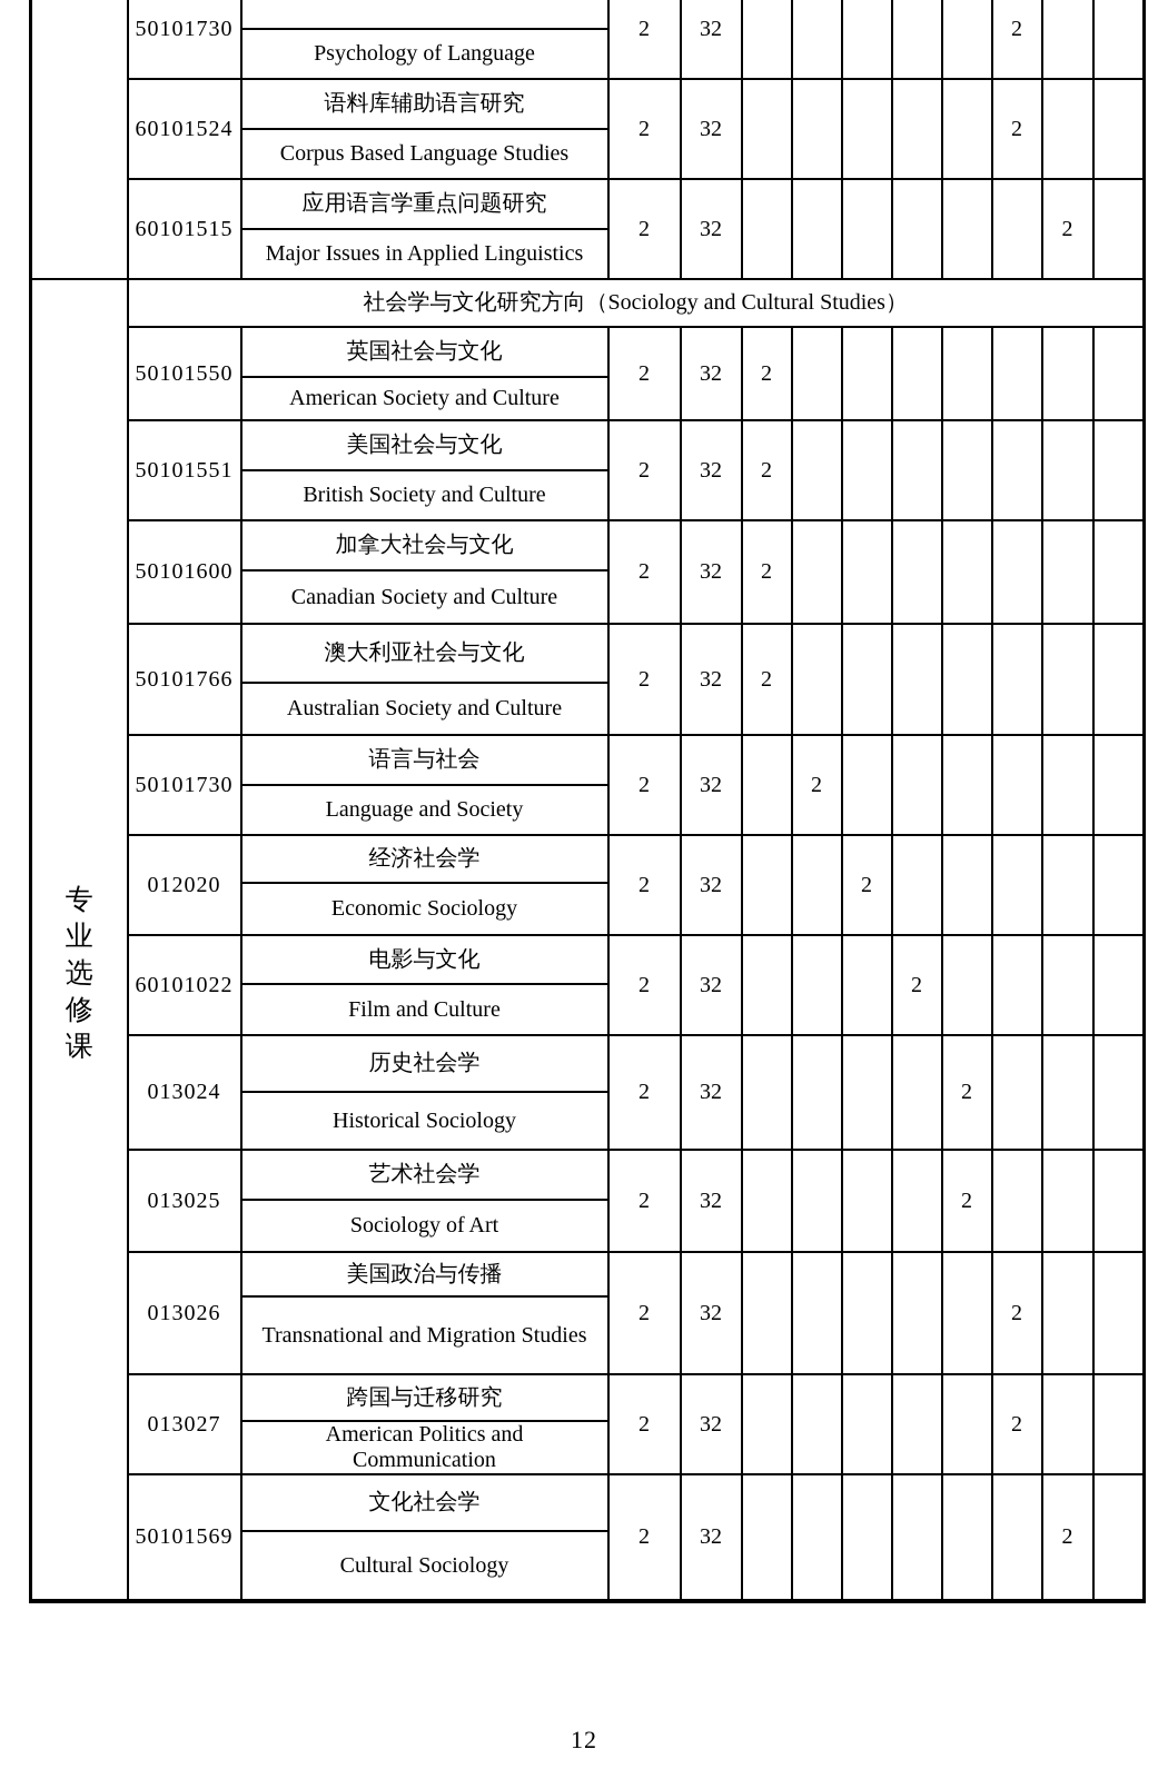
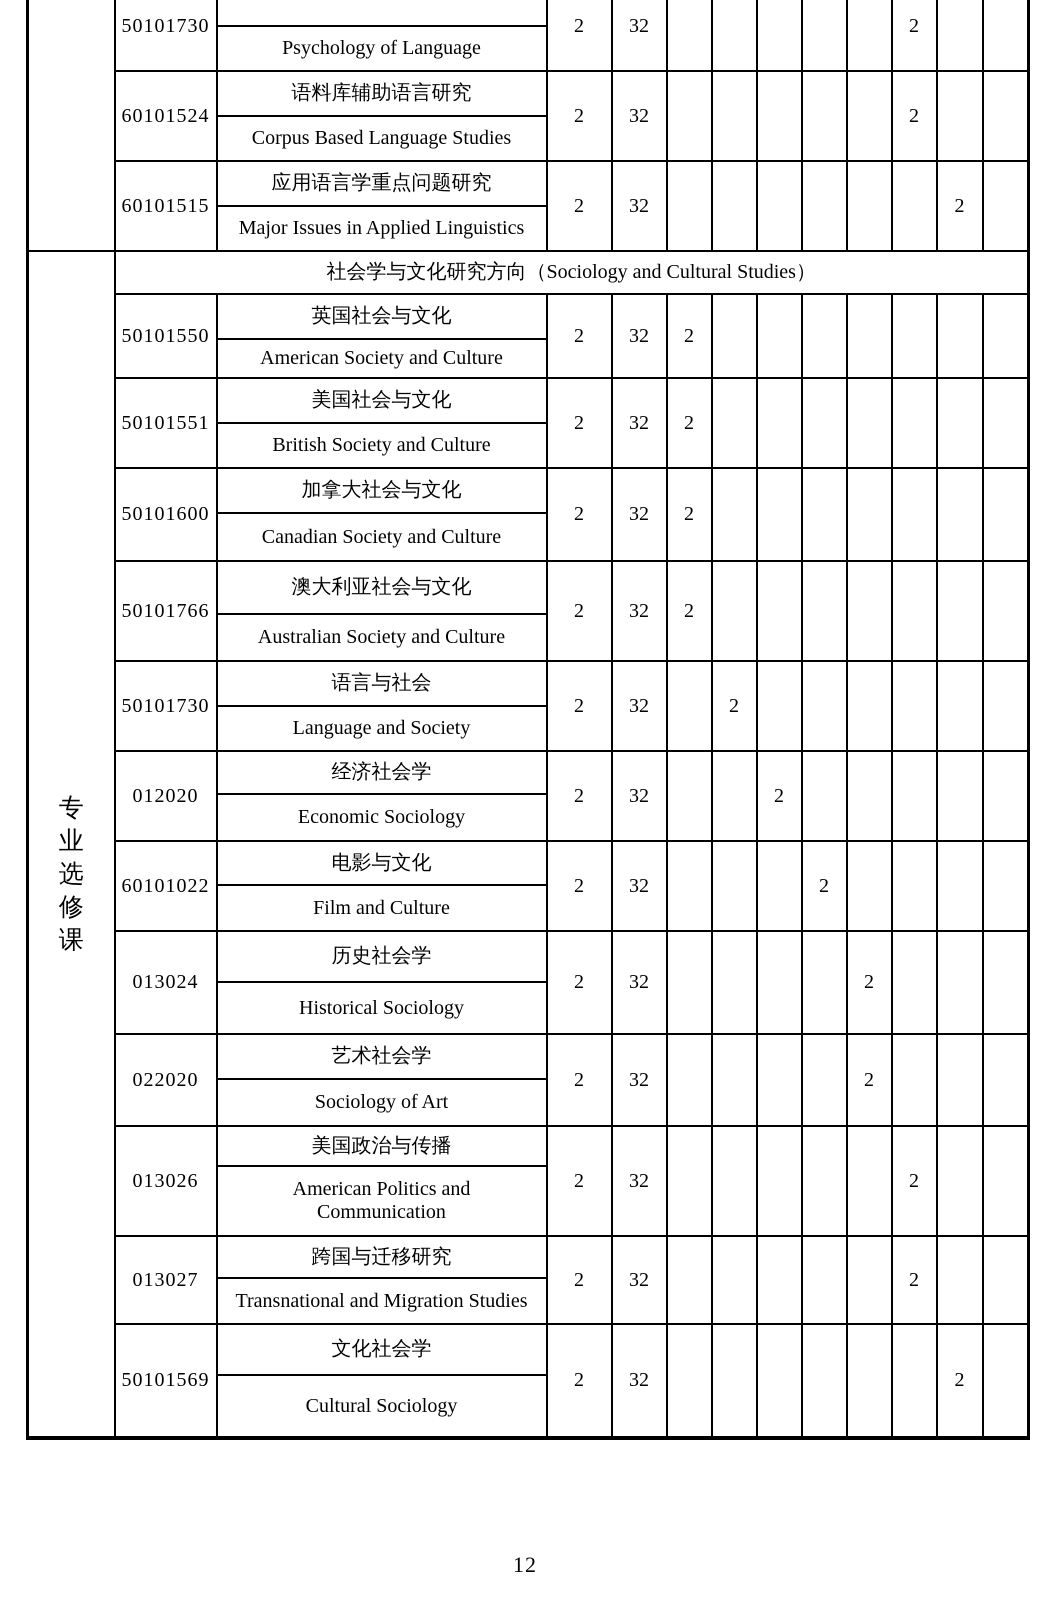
  	50101730		2	32						2
  Psychology of Language
  60101524	语料库辅助语言研究	2	32						2
  Corpus Based Language Studies
  60101515	应用语言学重点问题研究	2	32							2
  Major Issues in Applied Linguistics
  专业选修课	社会学与文化研究方向（Sociology and Cultural Studies）
  50101550	英国社会与文化	2	32	2
  American Society and Culture
  50101551	美国社会与文化	2	32	2
  British Society and Culture
  50101600	加拿大社会与文化	2	32	2
  Canadian Society and Culture
  50101766	澳大利亚社会与文化	2	32	2
  Australian Society and Culture
  50101730	语言与社会	2	32		2
  Language and Society
  012020	经济社会学	2	32			2
  Economic Sociology
  60101022	电影与文化	2	32				2
  Film and Culture
  013024	历史社会学	2	32					2
  Historical Sociology
- 013025	艺术社会学	2	32					2
+ 022020	艺术社会学	2	32					2
  Sociology of Art
  013026	美国政治与传播	2	32						2
- Transnational and Migration Studies
+ American Politics and Communication
  013027	跨国与迁移研究	2	32						2
- American Politics and Communication
+ Transnational and Migration Studies
  50101569	文化社会学	2	32							2
  Cultural Sociology
  12
